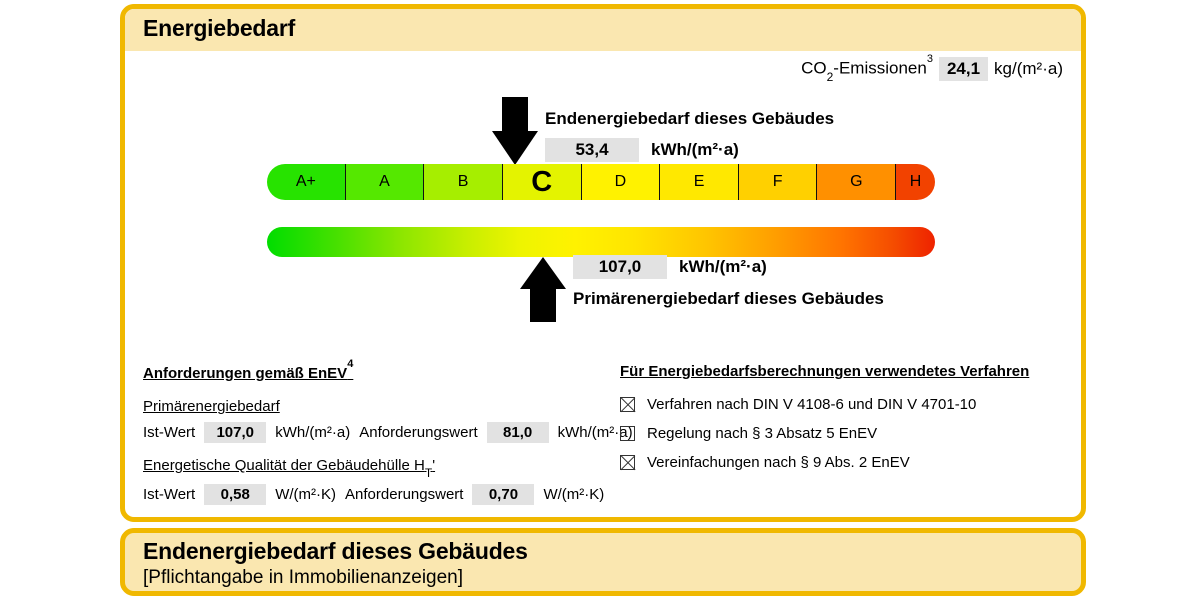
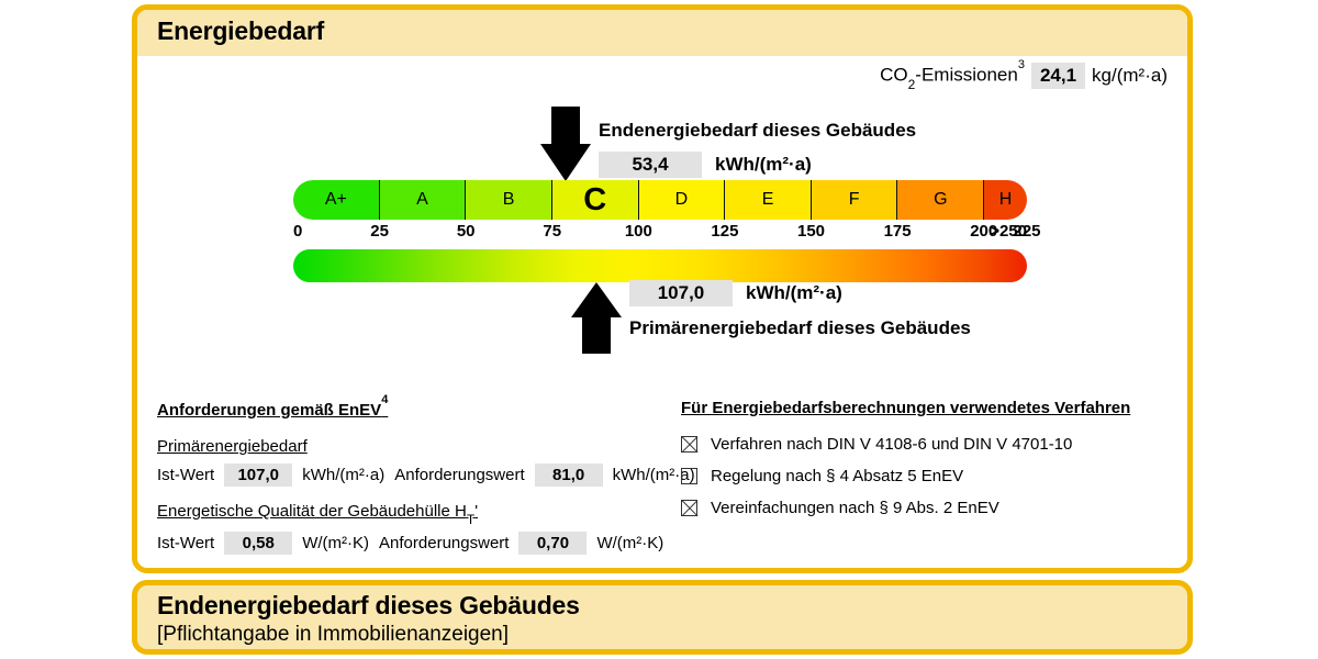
  Energiebedarf
  CO2-Emissionen3
  24,1
  kg/(m²·a)
  Endenergiebedarf dieses Gebäudes
  53,4
  kWh/(m²·a)
  A+
  A
  B
  C
  D
  E
  F
  G
  H
+ 0
+ 25
+ 50
+ 75
+ 100
+ 125
+ 150
+ 175
+ 200
+ 225
+ >250
  107,0
  kWh/(m²·a)
  Primärenergiebedarf dieses Gebäudes
  Anforderungen gemäß EnEV4
  Primärenergiebedarf
  Ist-Wert
  107,0
  kWh/(m²·a)
  Anforderungswert
  81,0
  kWh/(m²·a)
  Energetische Qualität der Gebäudehülle HT'
  Ist-Wert
  0,58
  W/(m²·K)
  Anforderungswert
  0,70
  W/(m²·K)
  Für Energiebedarfsberechnungen verwendetes Verfahren
  Verfahren nach DIN V 4108-6 und DIN V 4701-10
- Regelung nach § 3 Absatz 5 EnEV
+ Regelung nach § 4 Absatz 5 EnEV
  Vereinfachungen nach § 9 Abs. 2 EnEV
  Endenergiebedarf dieses Gebäudes
  [Pflichtangabe in Immobilienanzeigen]
